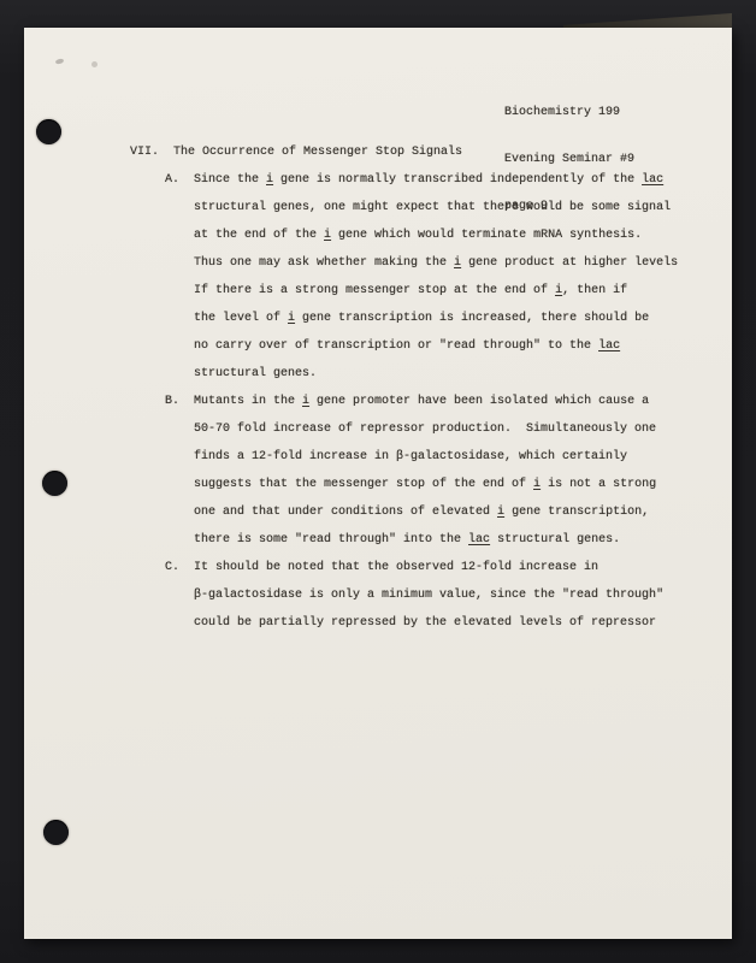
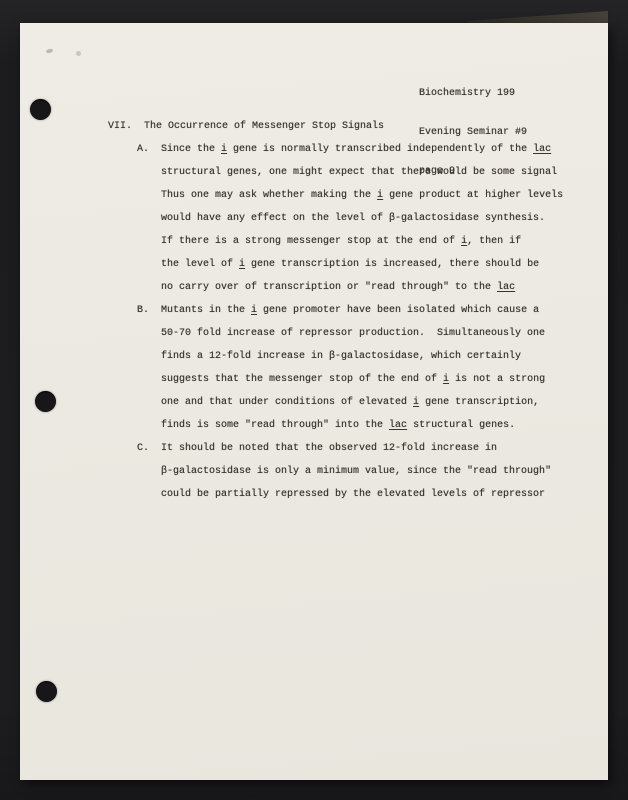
  Biochemistry 199
  Evening Seminar #9
  page 9
  VII. The Occurrence of Messenger Stop Signals
  A. Since the i gene is normally transcribed independently of the lac
  structural genes, one might expect that there would be some signal
- at the end of the i gene which would terminate mRNA synthesis.
  Thus one may ask whether making the i gene product at higher levels
+ would have any effect on the level of β-galactosidase synthesis.
  If there is a strong messenger stop at the end of i, then if
  the level of i gene transcription is increased, there should be
  no carry over of transcription or "read through" to the lac
- structural genes.
  B. Mutants in the i gene promoter have been isolated which cause a
  50-70 fold increase of repressor production. Simultaneously one
  finds a 12-fold increase in β-galactosidase, which certainly
  suggests that the messenger stop of the end of i is not a strong
  one and that under conditions of elevated i gene transcription,
- there is some "read through" into the lac structural genes.
+ finds is some "read through" into the lac structural genes.
  C. It should be noted that the observed 12-fold increase in
  β-galactosidase is only a minimum value, since the "read through"
  could be partially repressed by the elevated levels of repressor
